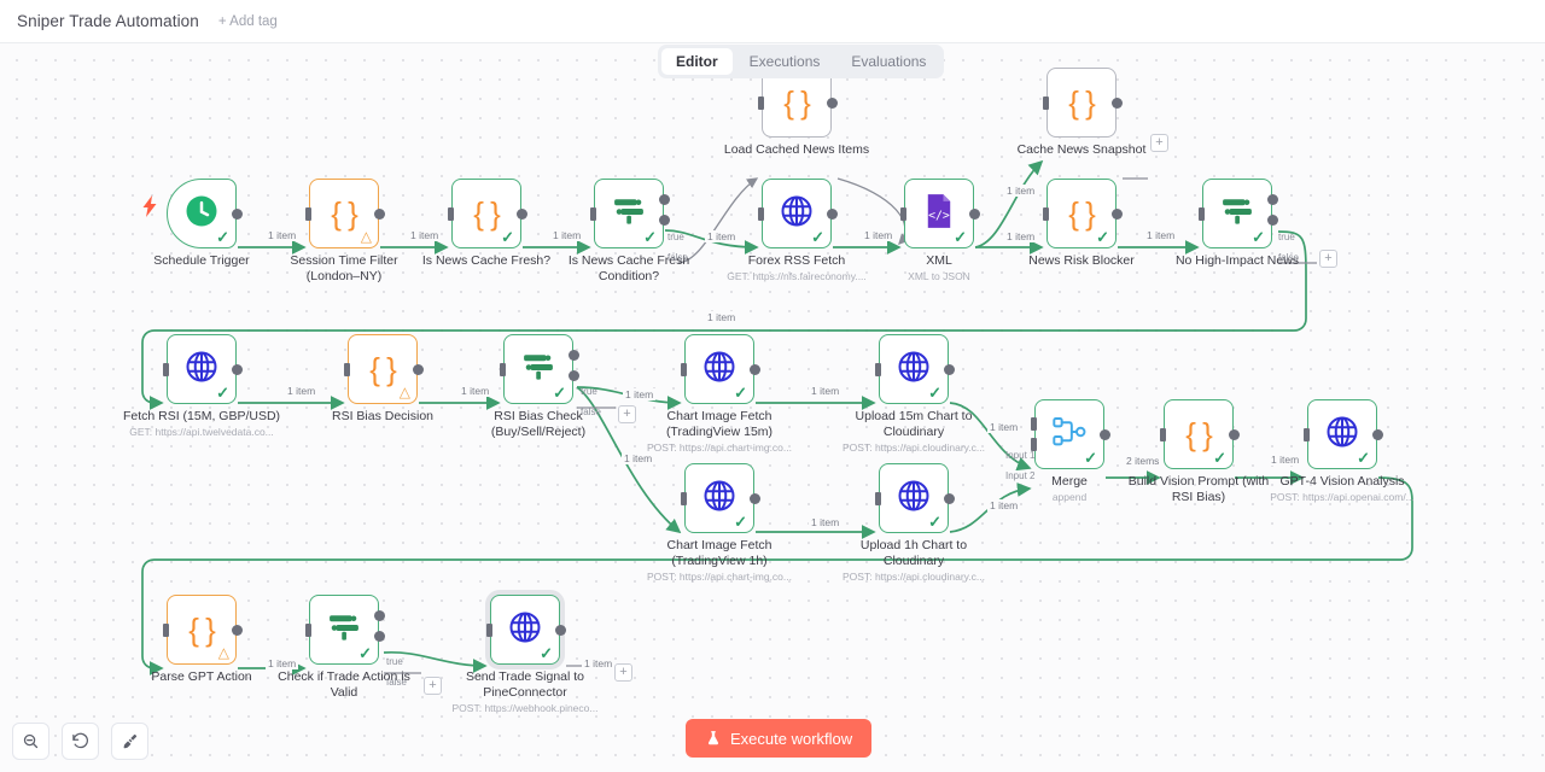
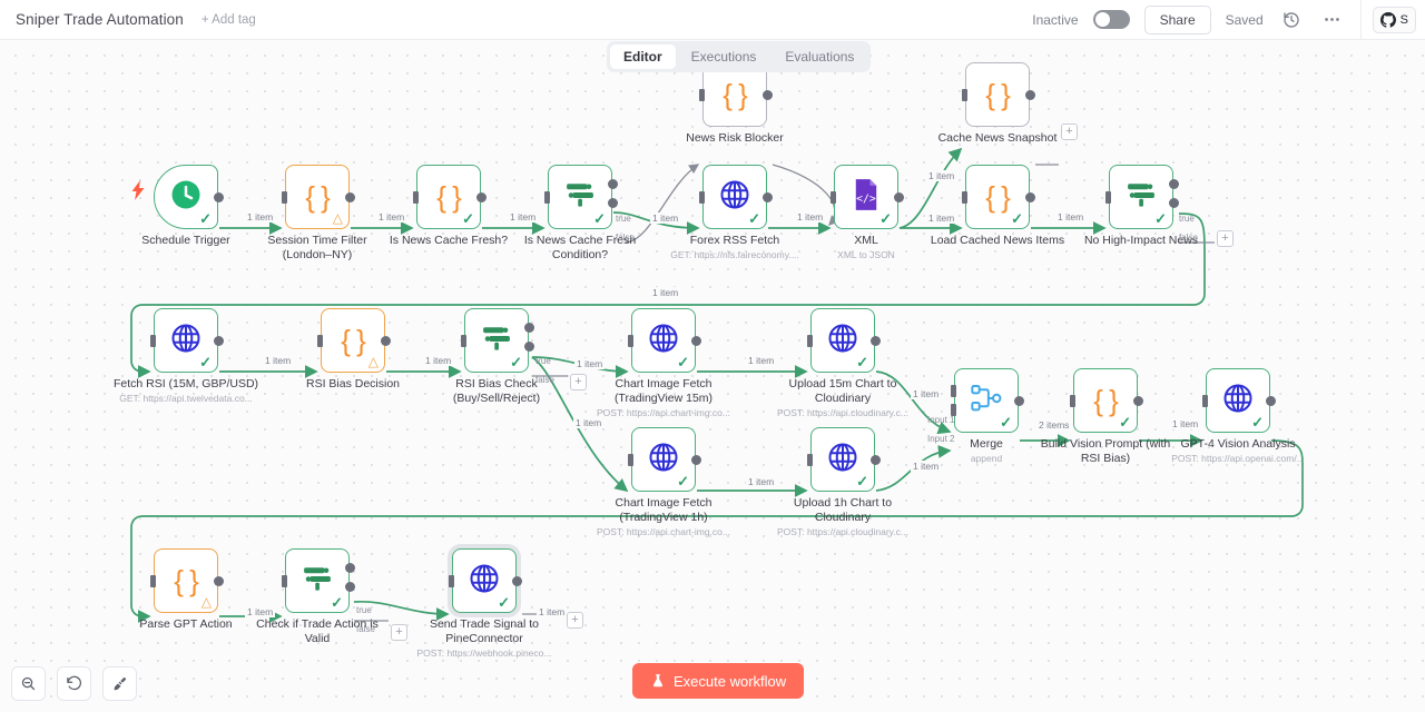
  Sniper Trade Automation
  + Add tag
+ Inactive
+ Share
+ Saved
+ S
  Editor
  Executions
  Evaluations
  ✓
  Schedule Trigger
  { }
  △
  Session Time Filter
  (London–NY)
  { }
  ✓
  Is News Cache Fresh?
  ✓
  Is News Cache Fresh
  Condition?
  { }
- Load Cached News Items
+ News Risk Blocker
  { }
  Cache News Snapshot
  ✓
  Forex RSS Fetch
  GET: https://nfs.faireconomy....
  </>
  ✓
  XML
  XML to JSON
  { }
  ✓
- News Risk Blocker
+ Load Cached News Items
  ✓
  No High-Impact News
  ✓
  Fetch RSI (15M, GBP/USD)
  GET: https://api.twelvedata.co...
  { }
  △
  RSI Bias Decision
  ✓
  RSI Bias Check
  (Buy/Sell/Reject)
  ✓
  Chart Image Fetch
  (TradingView 15m)
  POST: https://api.chart-img.co...
  ✓
  Upload 15m Chart to
  Cloudinary
  POST: https://api.cloudinary.c...
  ✓
  Chart Image Fetch
  (TradingView 1h)
  POST: https://api.chart-img.co...
  ✓
  Upload 1h Chart to
  Cloudinary
  POST: https://api.cloudinary.c...
  ✓
  Merge
  append
  { }
  ✓
  Build Vision Prompt (with
  RSI Bias)
  ✓
  GPT-4 Vision Analysis
  POST: https://api.openai.com/...
  { }
  △
  Parse GPT Action
  ✓
  Check if Trade Action is
  Valid
  ✓
  Send Trade Signal to
  PineConnector
  POST: https://webhook.pineco...
  1 item
  1 item
  1 item
  1 item
  1 item
  1 item
  1 item
  1 item
  1 item
  1 item
  1 item
  1 item
  1 item
  1 item
  1 item
  1 item
  1 item
  2 items
  1 item
  1 item
  1 item
  true
  false
  true
  false
  true
  false
  Input 1
  Input 2
  true
  false
  +
  +
  +
  +
  +
  Execute workflow
